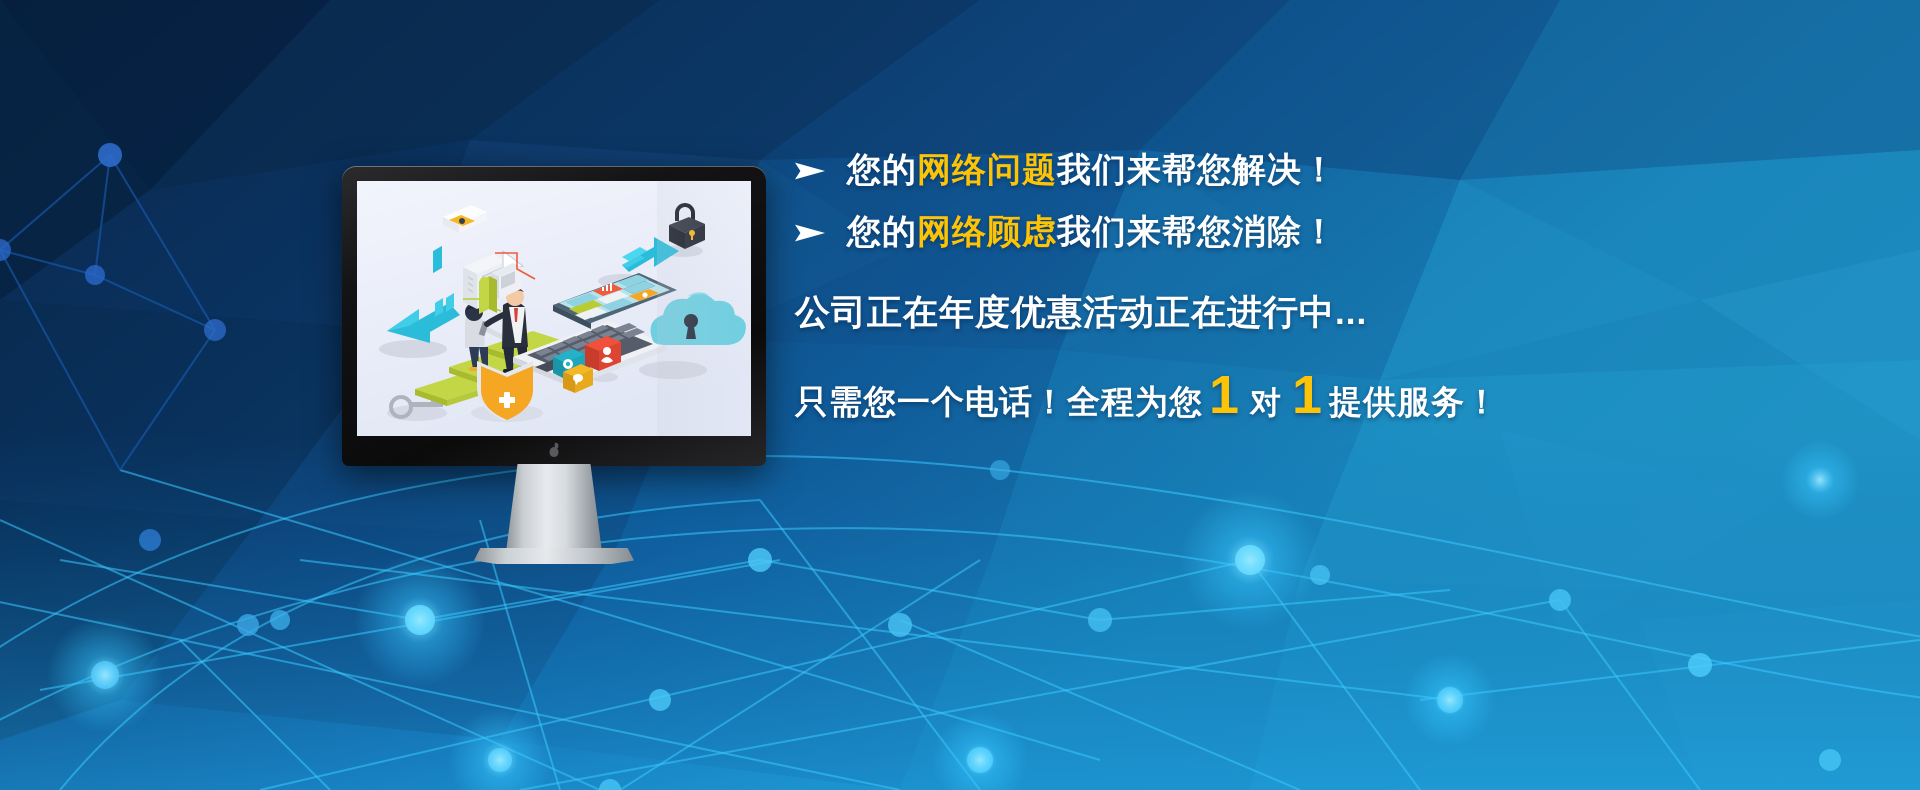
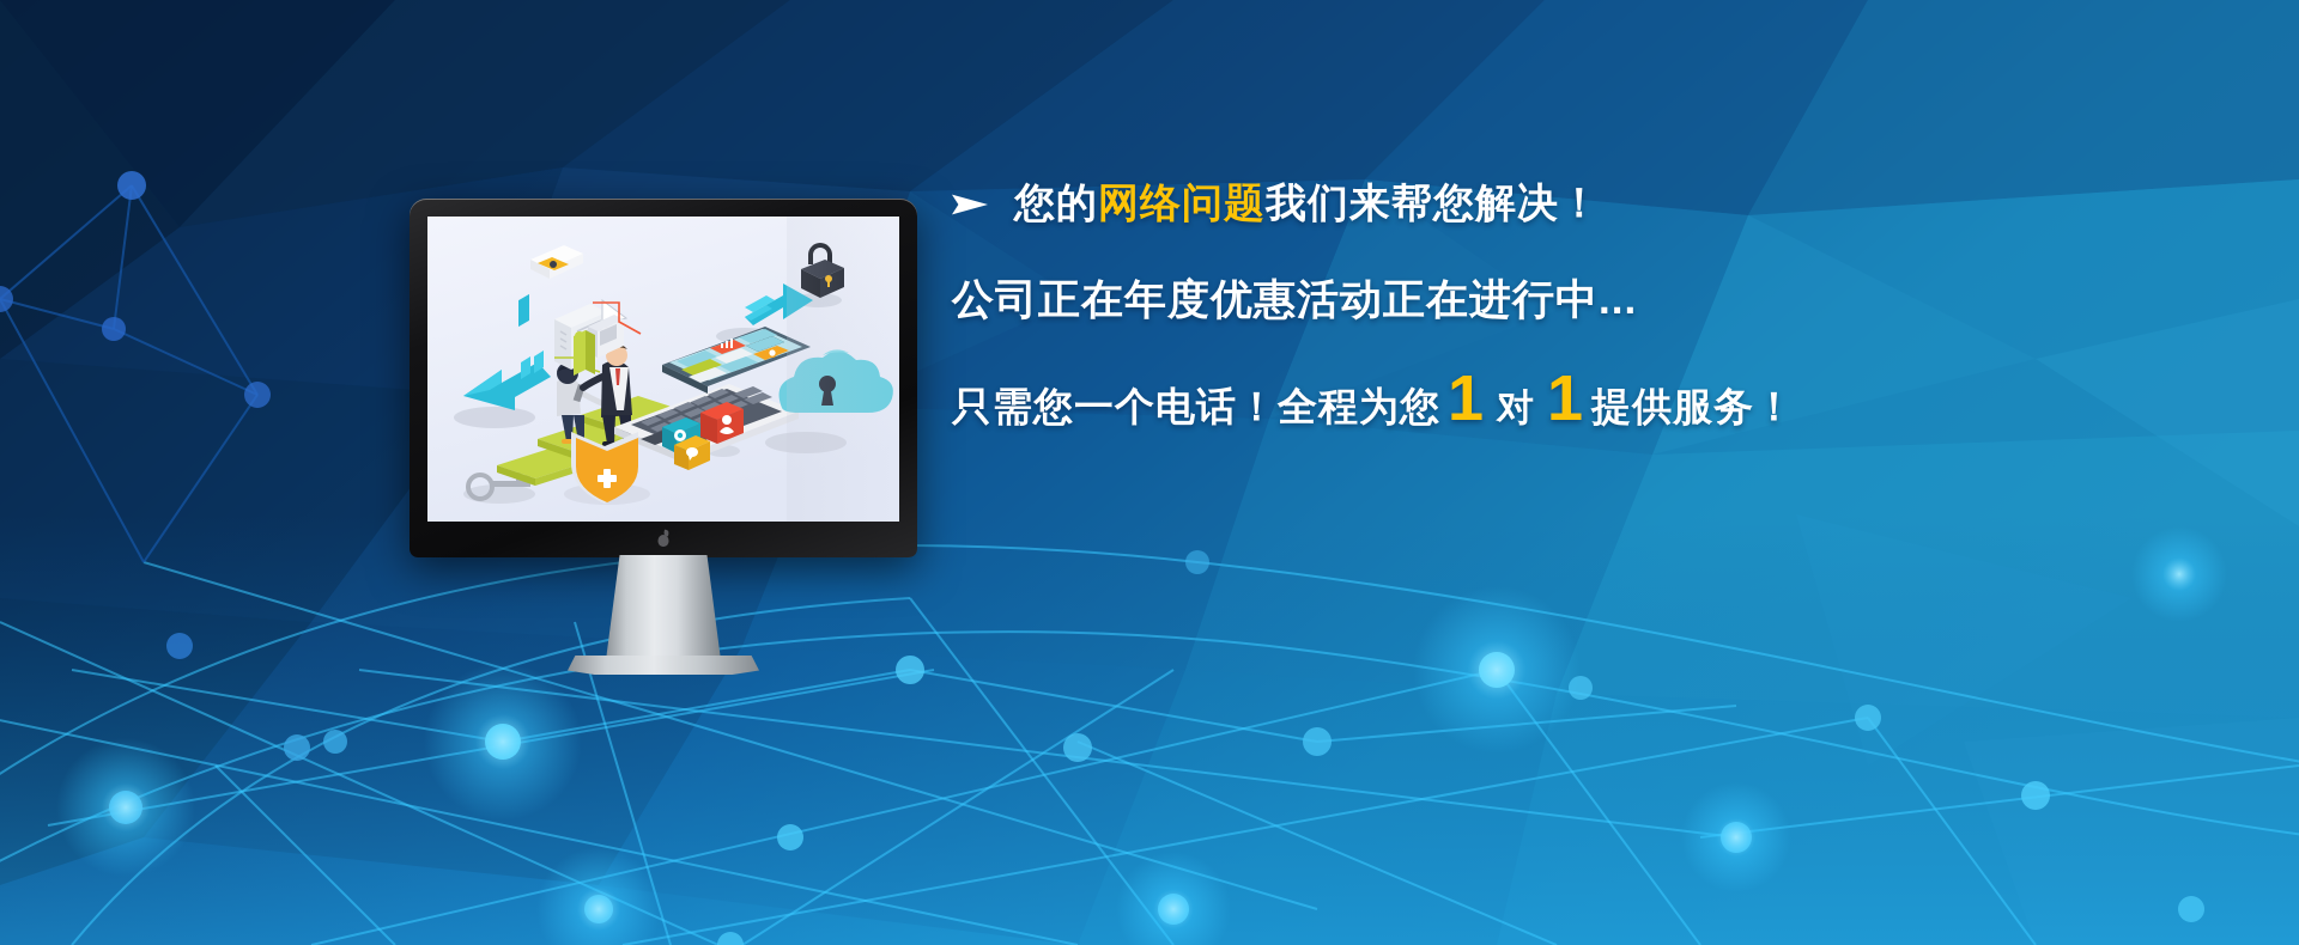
  您的网络问题我们来帮您解决！
- 您的网络顾虑我们来帮您消除！
  公司正在年度优惠活动正在进行中...
  只需您一个电话！全程为您
  1
  对
  1
  提供服务！
